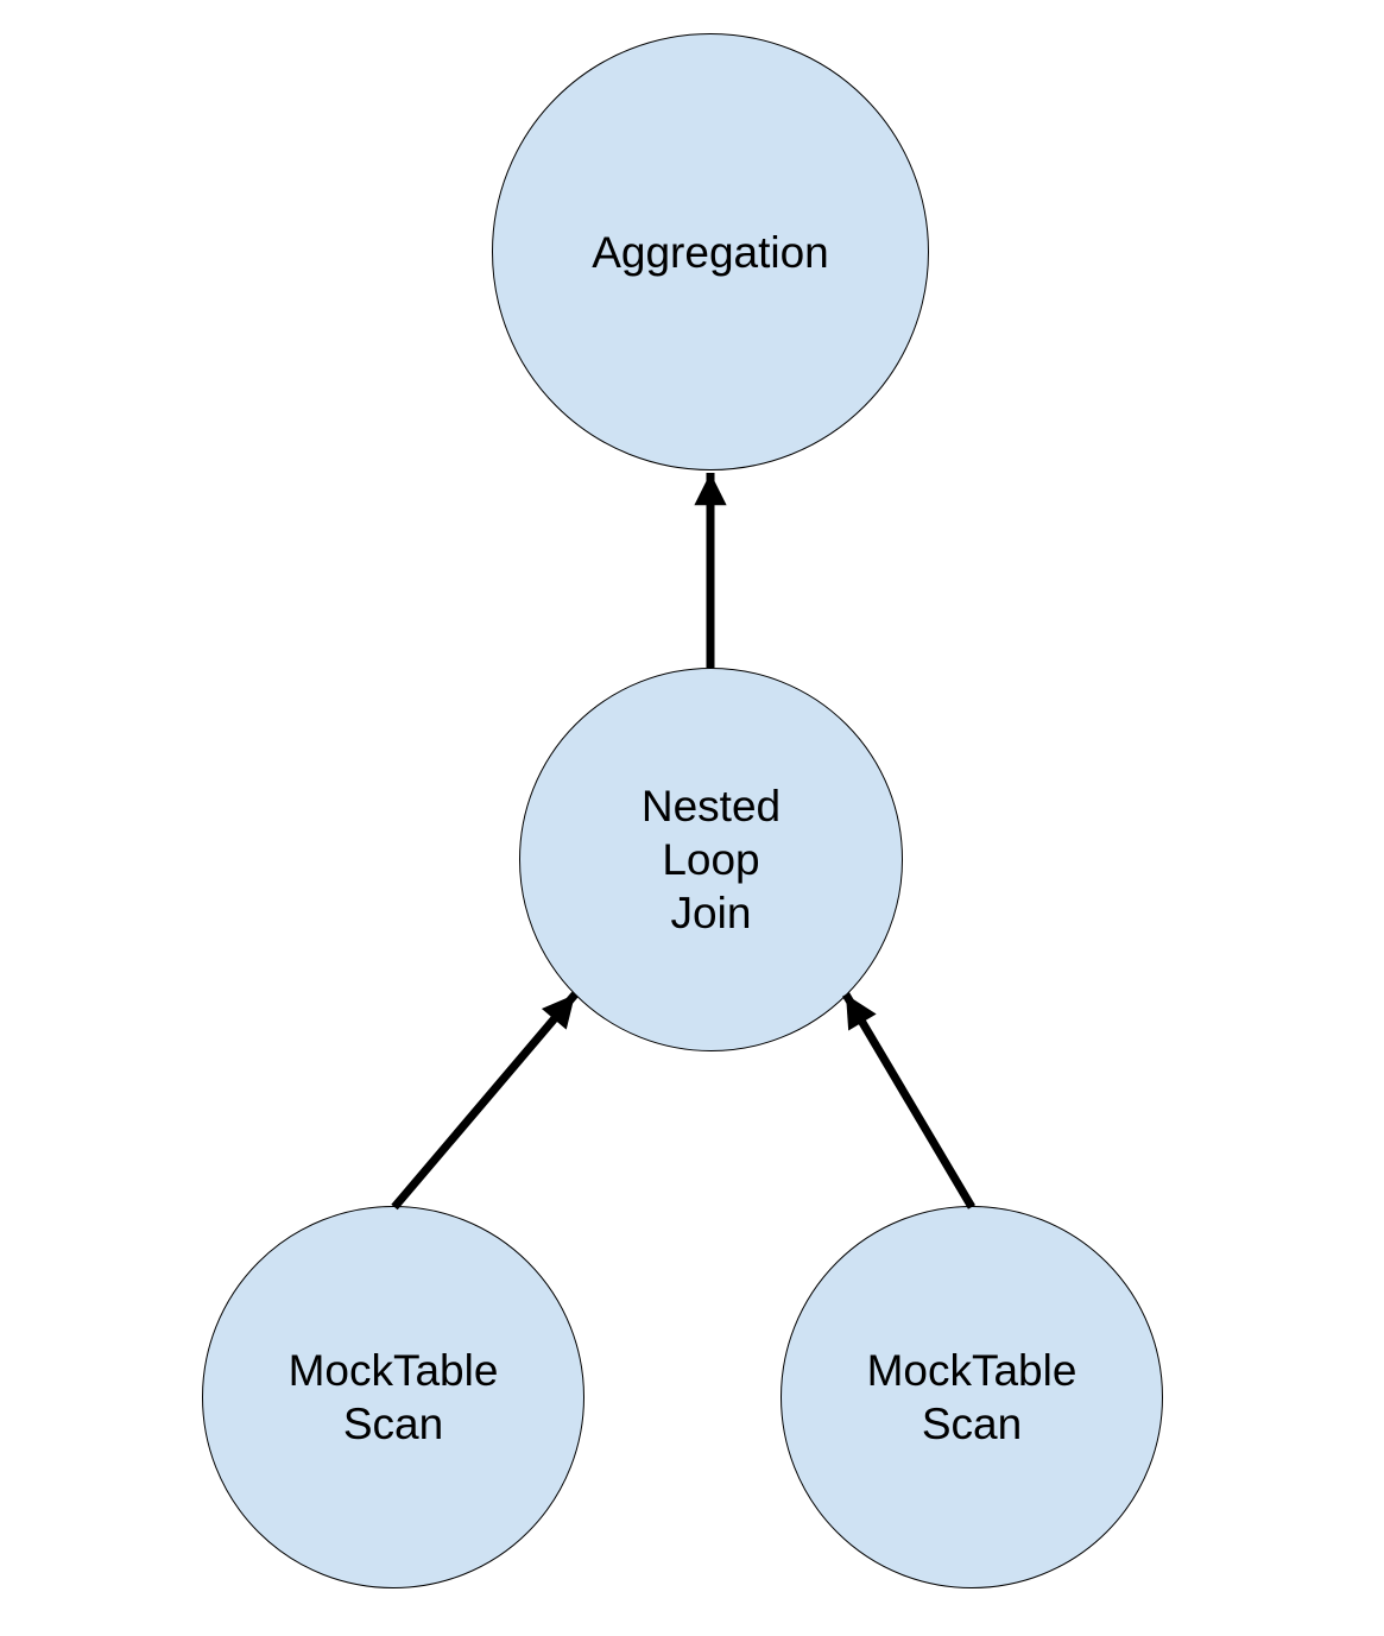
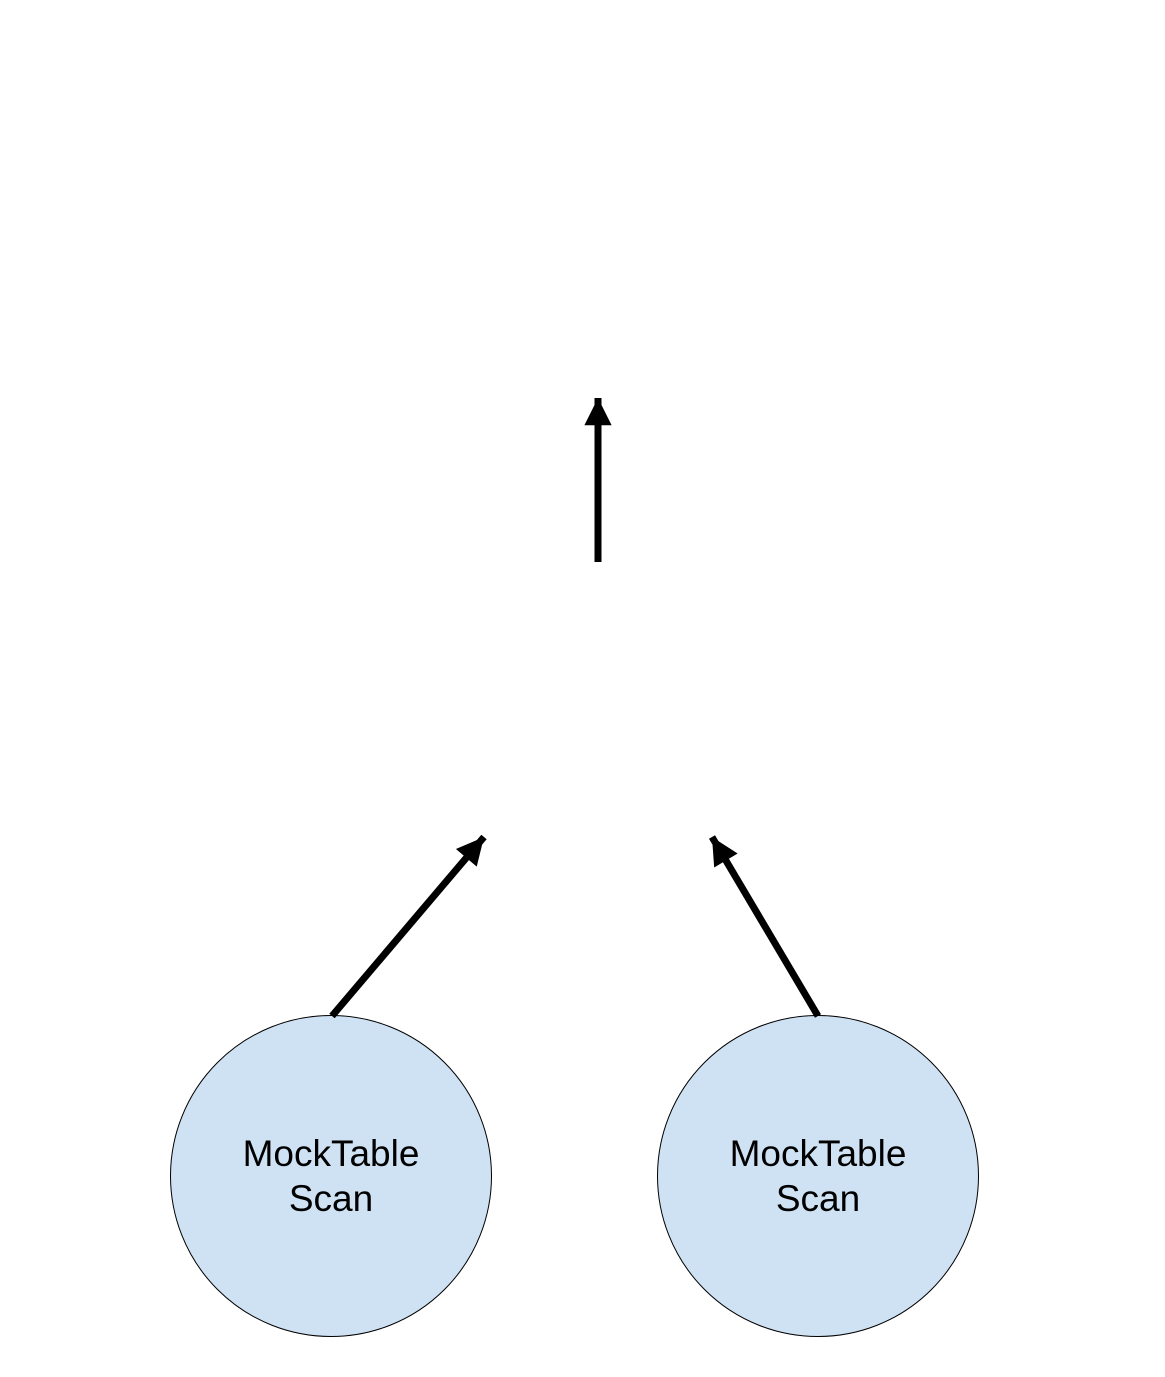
- Aggregation
- Nested
- Loop
- Join
  MockTable
  Scan
  MockTable
  Scan
